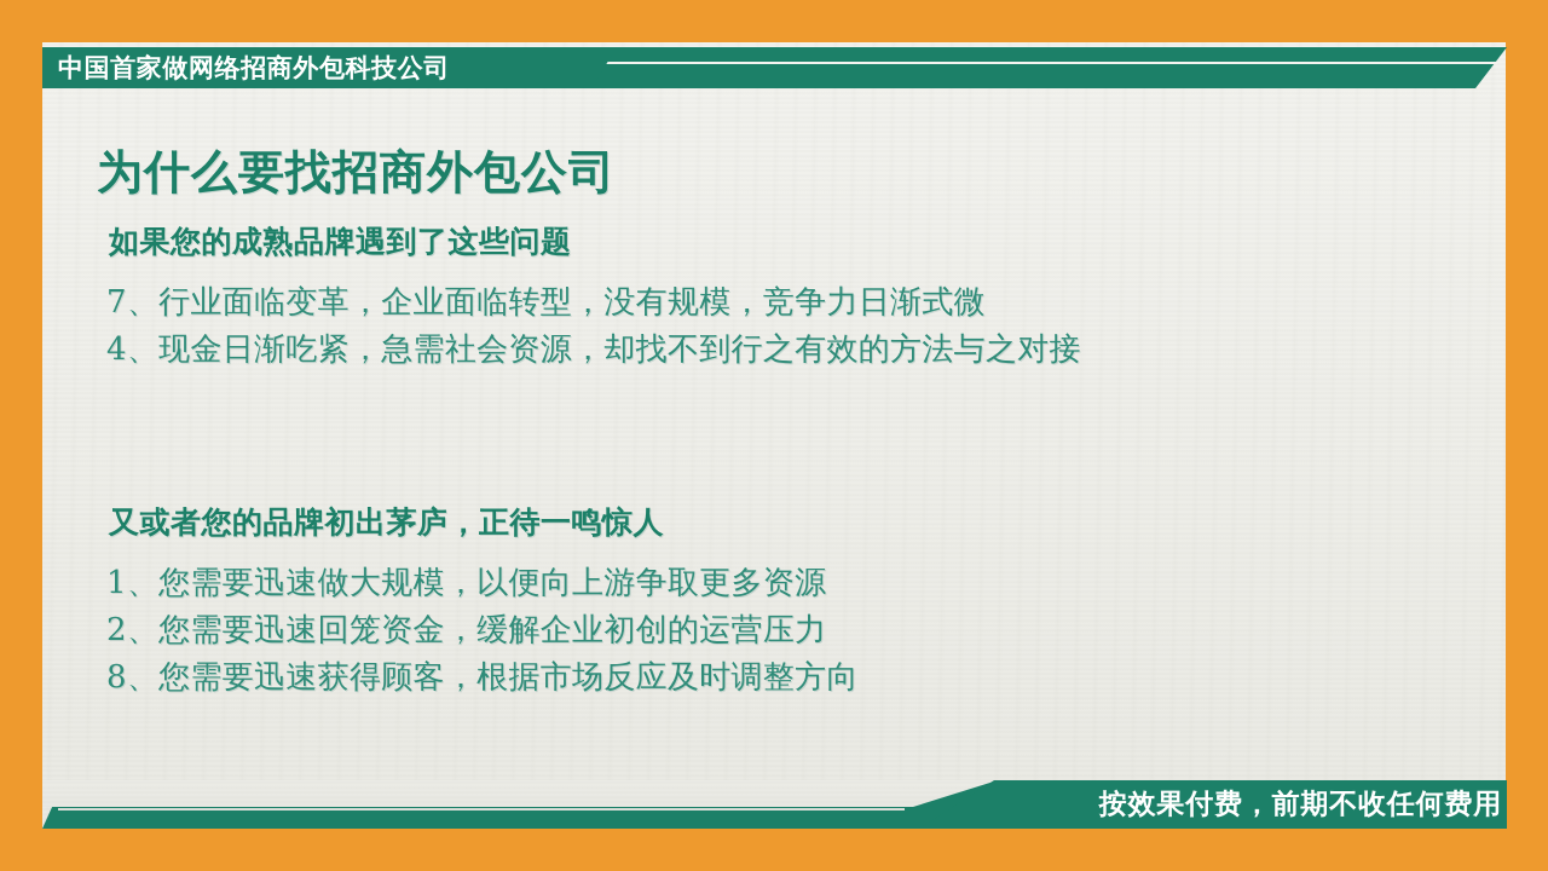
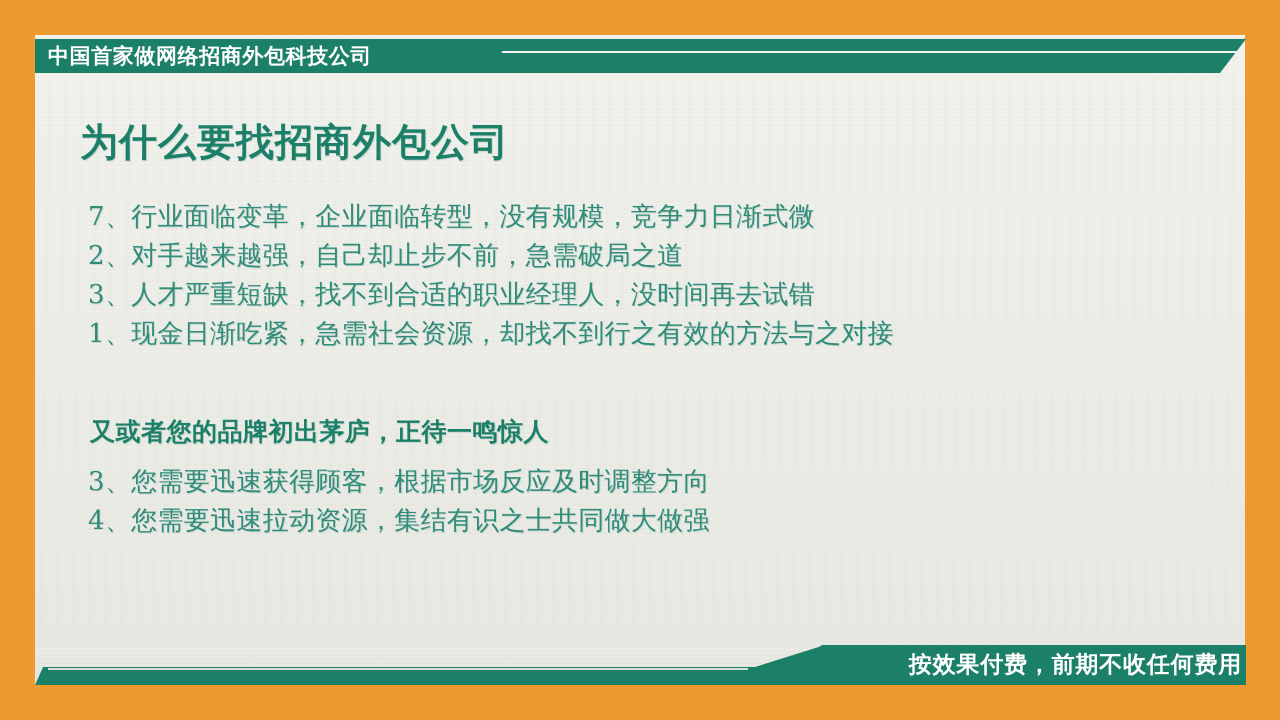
  中国首家做网络招商外包科技公司
  为什么要找招商外包公司
- 如果您的成熟品牌遇到了这些问题
  7、行业面临变革，企业面临转型，没有规模，竞争力日渐式微
+ 2、对手越来越强，自己却止步不前，急需破局之道
+ 3、人才严重短缺，找不到合适的职业经理人，没时间再去试错
- 4、现金日渐吃紧，急需社会资源，却找不到行之有效的方法与之对接
+ 1、现金日渐吃紧，急需社会资源，却找不到行之有效的方法与之对接
  又或者您的品牌初出茅庐，正待一鸣惊人
- 1、您需要迅速做大规模，以便向上游争取更多资源
- 2、您需要迅速回笼资金，缓解企业初创的运营压力
- 8、您需要迅速获得顾客，根据市场反应及时调整方向
+ 3、您需要迅速获得顾客，根据市场反应及时调整方向
+ 4、您需要迅速拉动资源，集结有识之士共同做大做强
  按效果付费，前期不收任何费用
